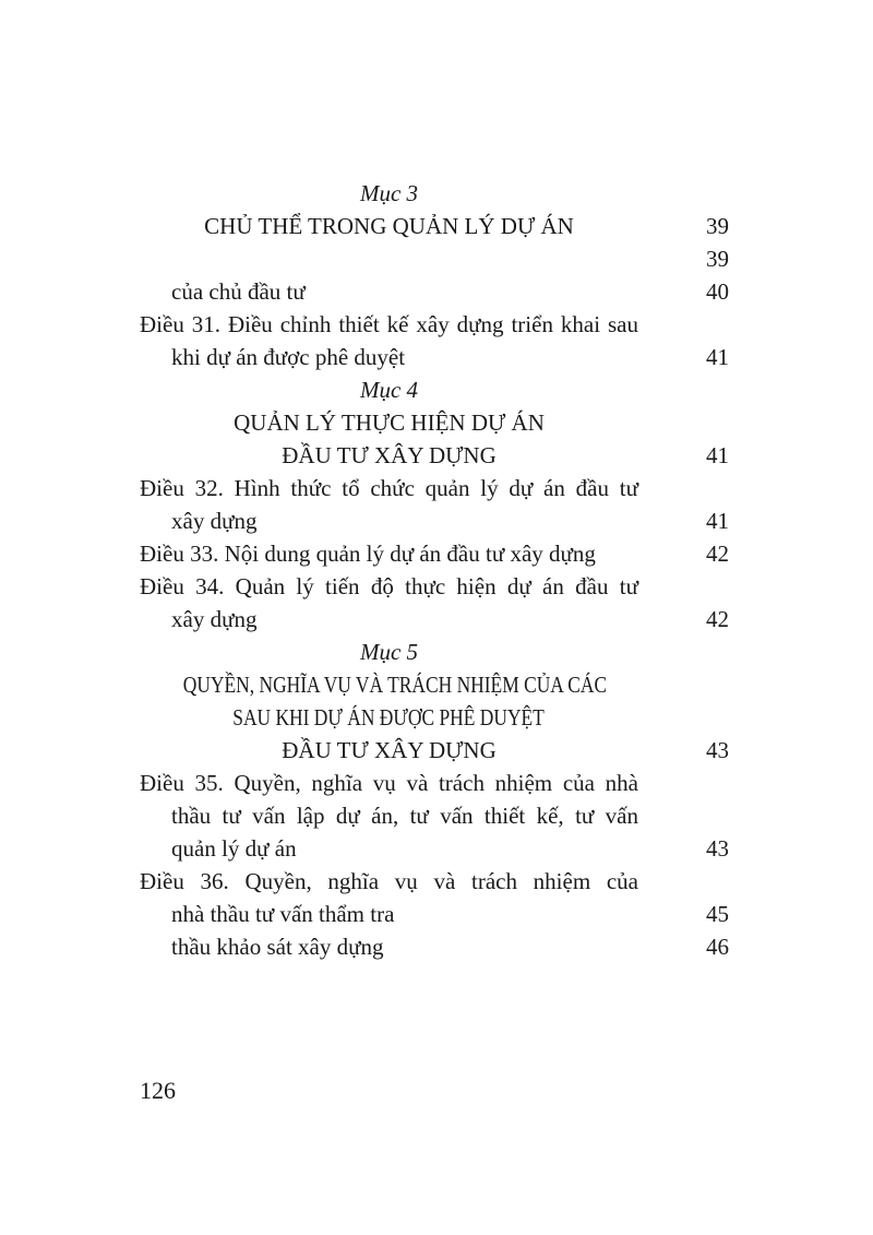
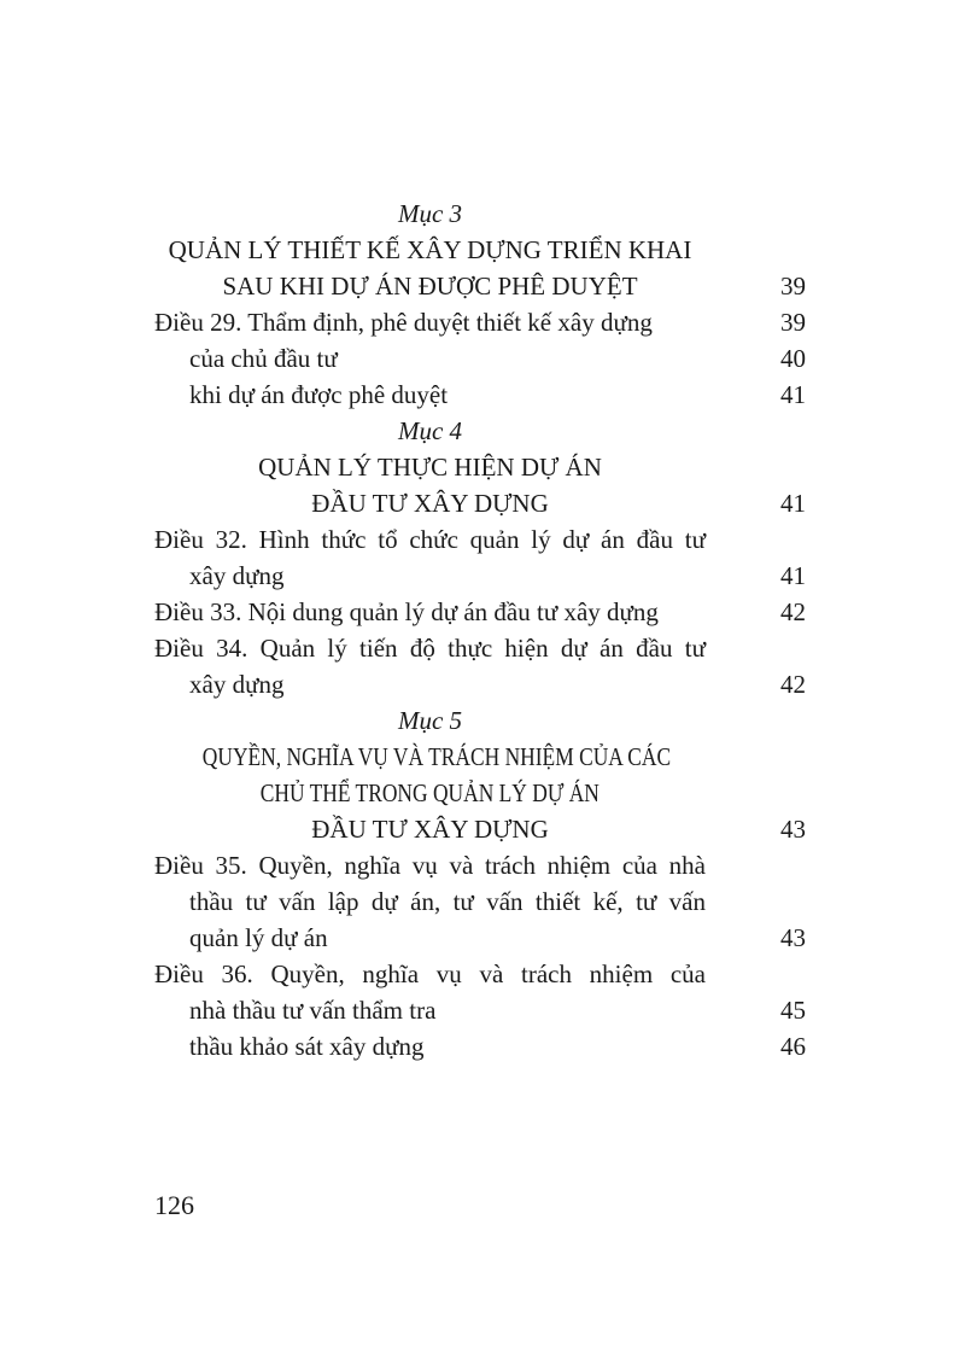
  Mục 3
+ QUẢN LÝ THIẾT KẾ XÂY DỰNG TRIỂN KHAI
- CHỦ THỂ TRONG QUẢN LÝ DỰ ÁN
+ SAU KHI DỰ ÁN ĐƯỢC PHÊ DUYỆT
  39
+ Điều 29. Thẩm định, phê duyệt thiết kế xây dựng
  39
  của chủ đầu tư
  40
- Điều 31. Điều chỉnh thiết kế xây dựng triển khai sau
  khi dự án được phê duyệt
  41
  Mục 4
  QUẢN LÝ THỰC HIỆN DỰ ÁN
  ĐẦU TƯ XÂY DỰNG
  41
  Điều 32. Hình thức tổ chức quản lý dự án đầu tư
  xây dựng
  41
  Điều 33. Nội dung quản lý dự án đầu tư xây dựng
  42
  Điều 34. Quản lý tiến độ thực hiện dự án đầu tư
  xây dựng
  42
  Mục 5
  QUYỀN, NGHĨA VỤ VÀ TRÁCH NHIỆM CỦA CÁC
- SAU KHI DỰ ÁN ĐƯỢC PHÊ DUYỆT
+ CHỦ THỂ TRONG QUẢN LÝ DỰ ÁN
  ĐẦU TƯ XÂY DỰNG
  43
  Điều 35. Quyền, nghĩa vụ và trách nhiệm của nhà
  thầu tư vấn lập dự án, tư vấn thiết kế, tư vấn
  quản lý dự án
  43
  Điều 36. Quyền, nghĩa vụ và trách nhiệm của
  nhà thầu tư vấn thẩm tra
  45
  thầu khảo sát xây dựng
  46
  126
